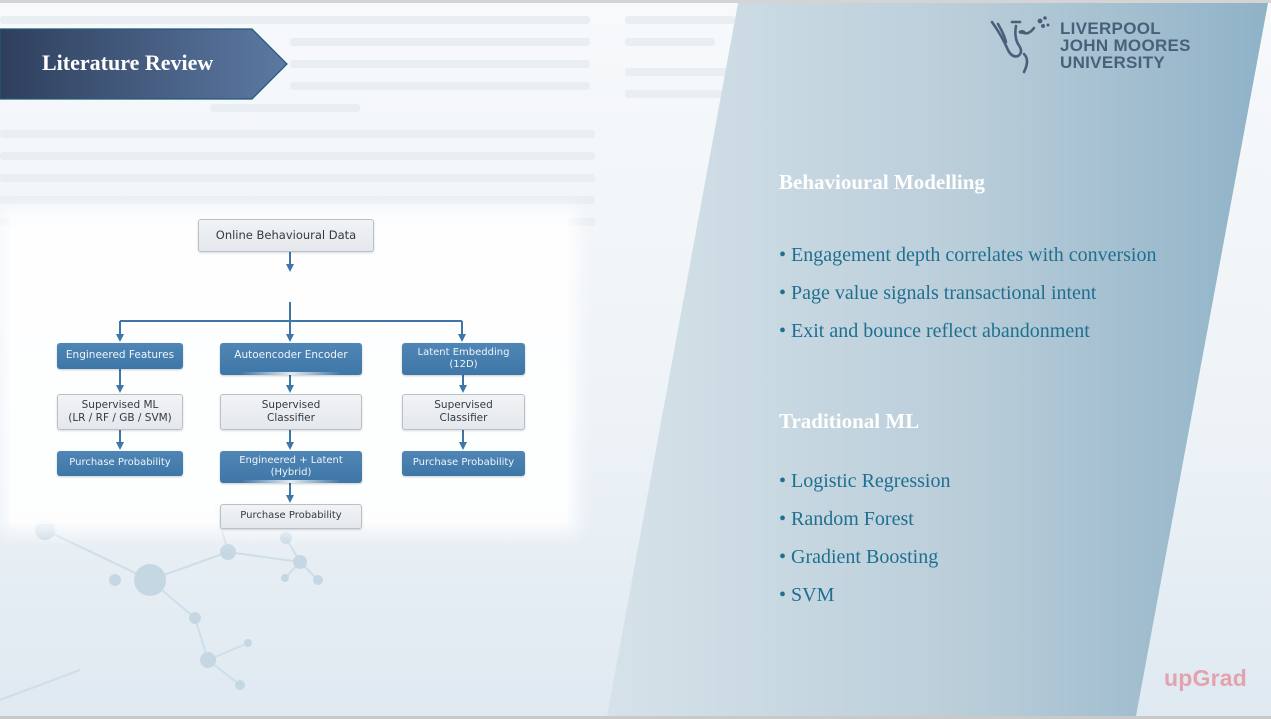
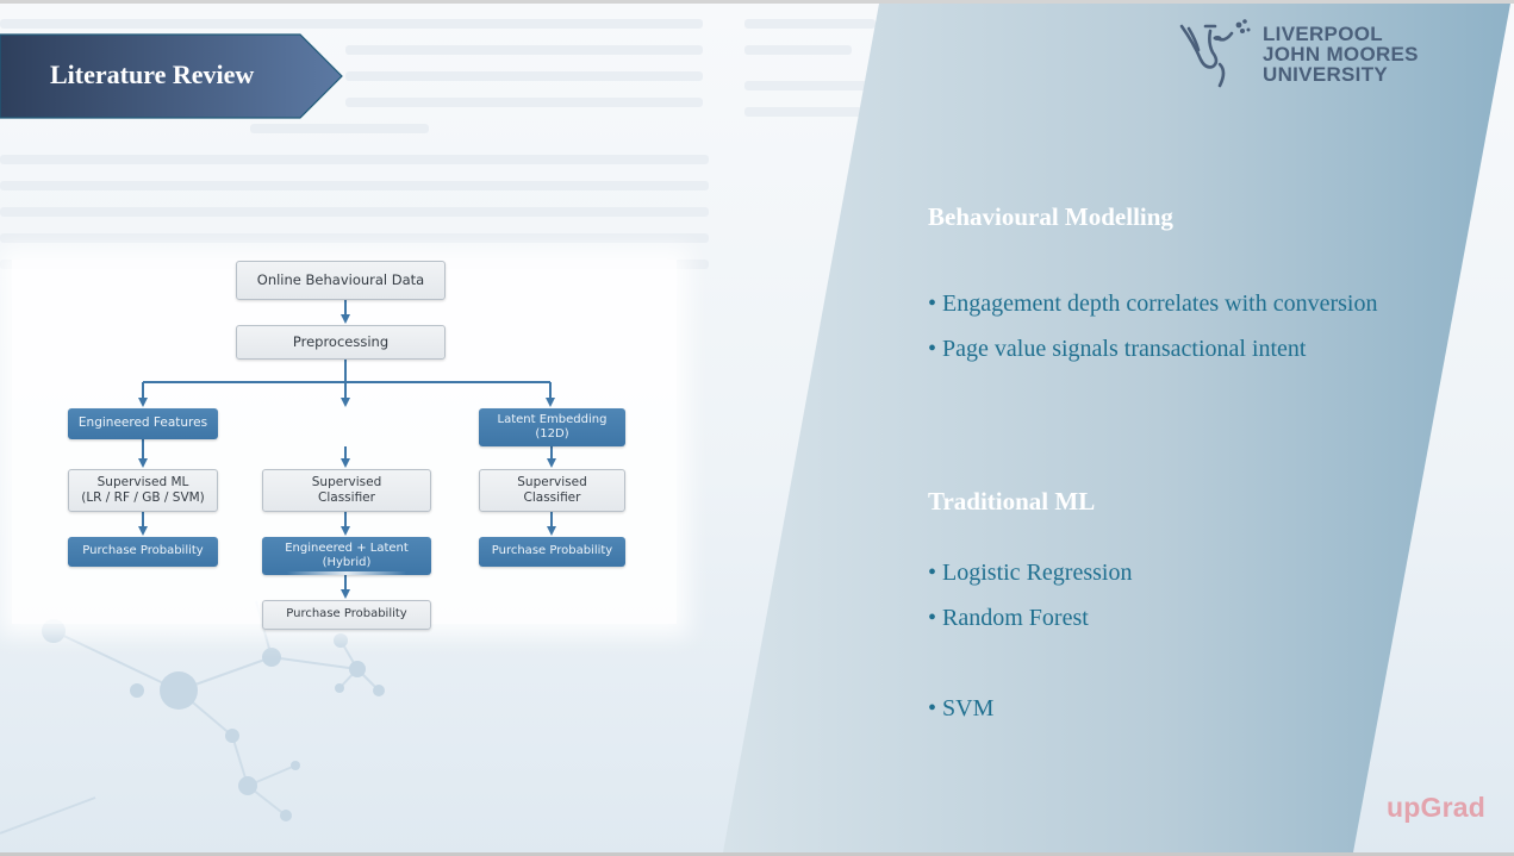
  Literature Review
  LIVERPOOL
  JOHN MOORES
  UNIVERSITY
  Behavioural Modelling
  • Engagement depth correlates with conversion
  • Page value signals transactional intent
- • Exit and bounce reflect abandonment
  Traditional ML
  • Logistic Regression
  • Random Forest
- • Gradient Boosting
  • SVM
  upGrad
  Online Behavioural Data
+ Preprocessing
  Engineered Features
  Supervised ML
  (LR / RF / GB / SVM)
  Purchase Probability
- Autoencoder Encoder
  Supervised
  Classifier
  Engineered + Latent
  (Hybrid)
  Purchase Probability
  Latent Embedding
  (12D)
  Supervised
  Classifier
  Purchase Probability
